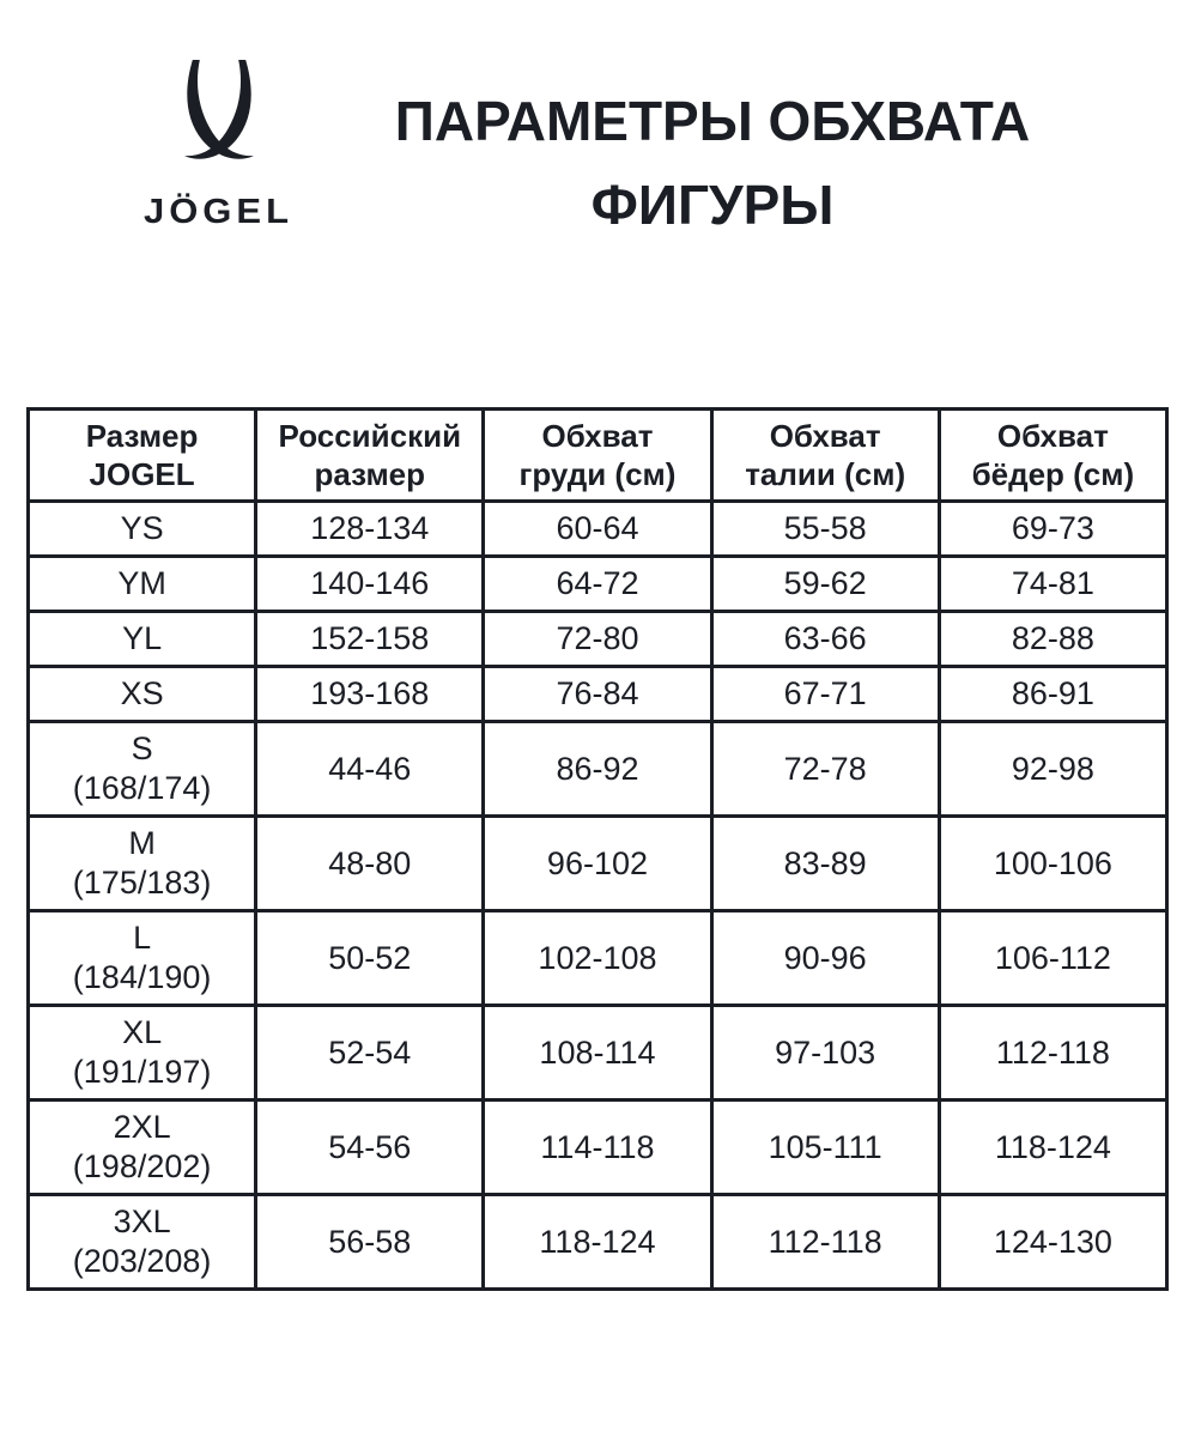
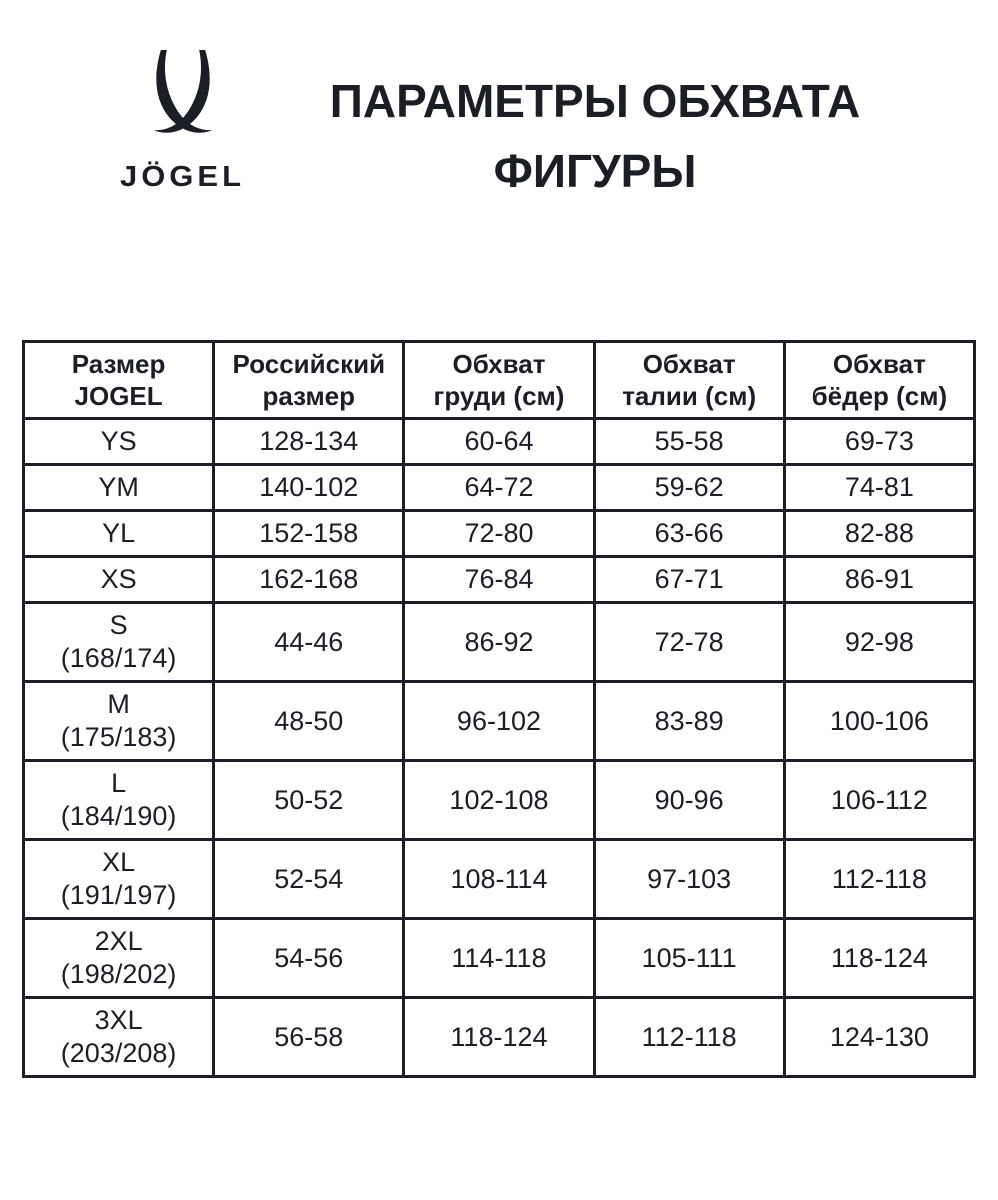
  JÖGEL
  ПАРАМЕТРЫ ОБХВАТА
  ФИГУРЫ
  Размер JOGEL	Российский размер	Обхват груди (см)	Обхват талии (см)	Обхват бёдер (см)
  YS	128-134	60-64	55-58	69-73
- YM	140-146	64-72	59-62	74-81
+ YM	140-102	64-72	59-62	74-81
  YL	152-158	72-80	63-66	82-88
- XS	193-168	76-84	67-71	86-91
+ XS	162-168	76-84	67-71	86-91
  S (168/174)	44-46	86-92	72-78	92-98
- M (175/183)	48-80	96-102	83-89	100-106
+ M (175/183)	48-50	96-102	83-89	100-106
  L (184/190)	50-52	102-108	90-96	106-112
  XL (191/197)	52-54	108-114	97-103	112-118
  2XL (198/202)	54-56	114-118	105-111	118-124
  3XL (203/208)	56-58	118-124	112-118	124-130
